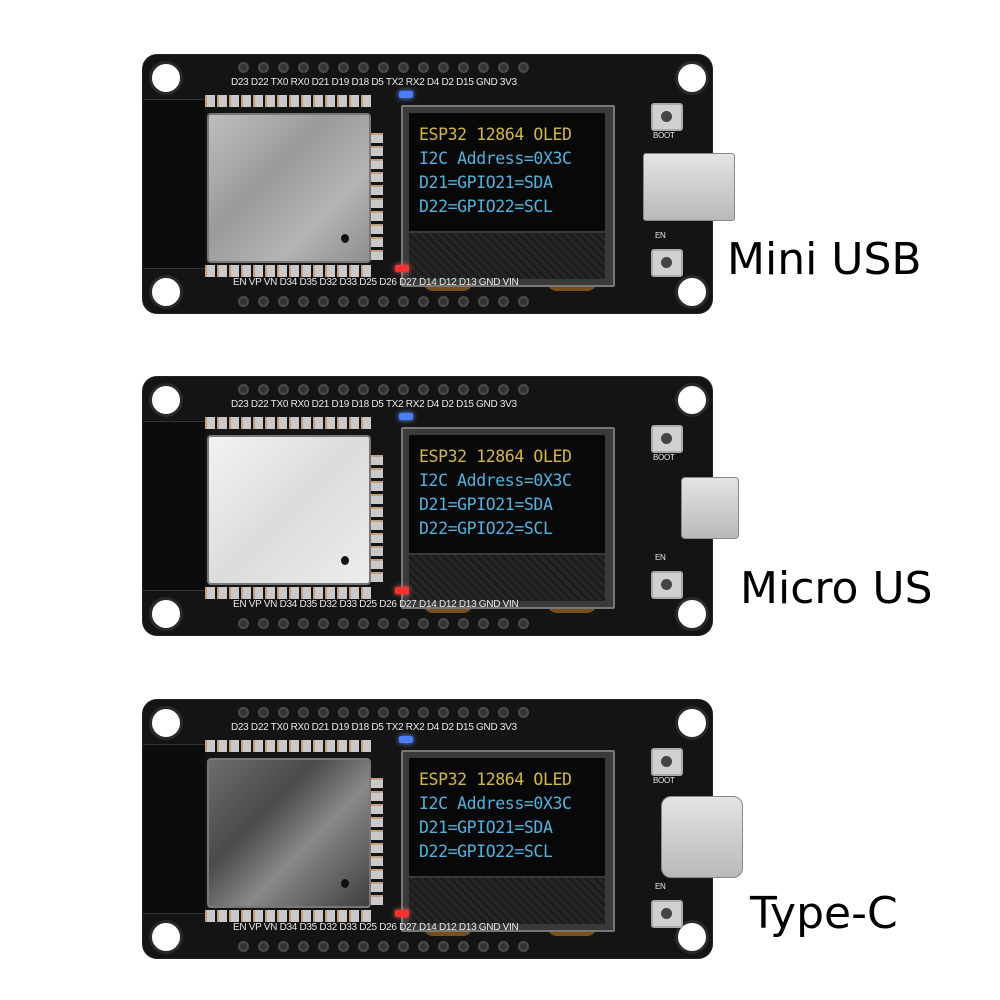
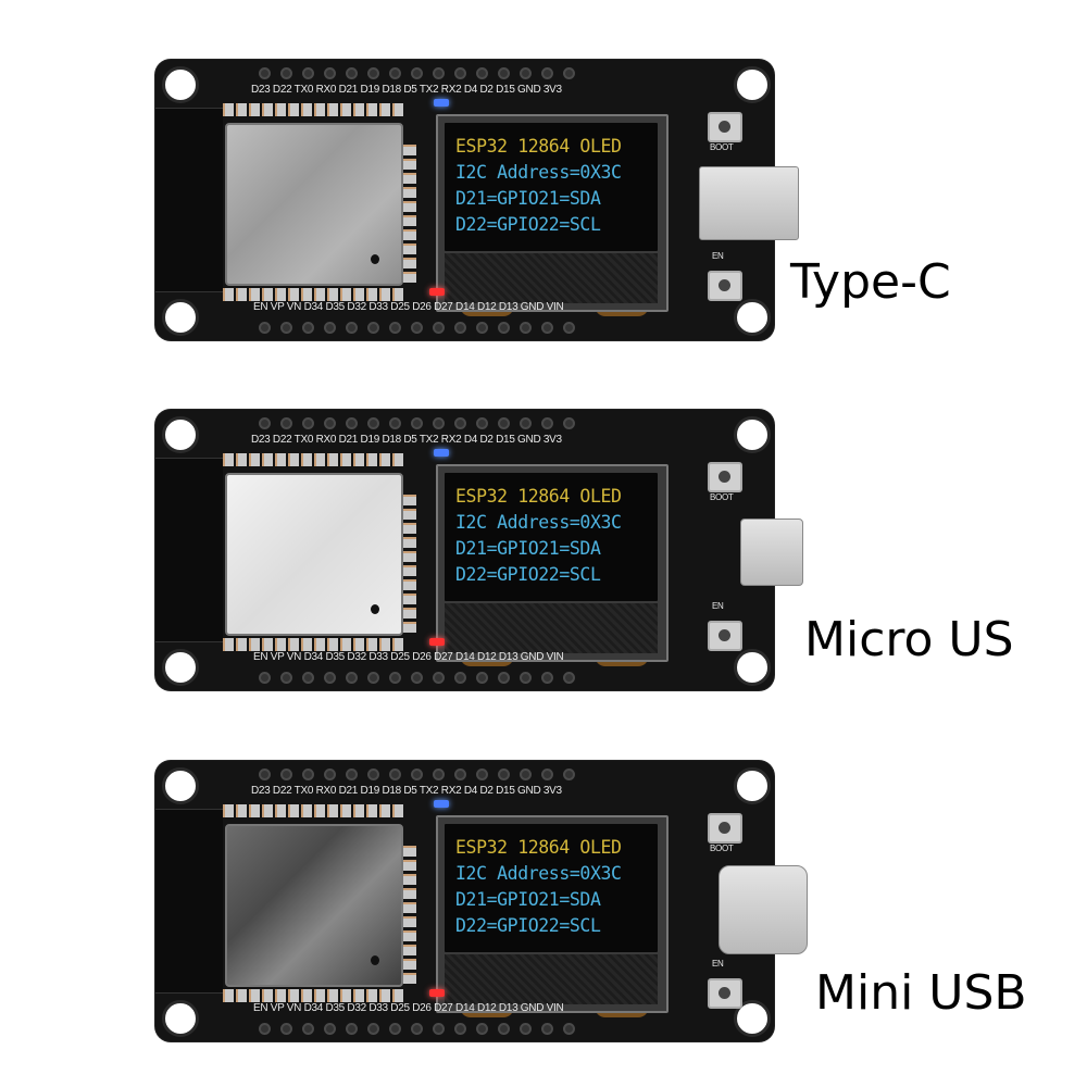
  D23 D22 TX0 RX0 D21 D19 D18 D5 TX2 RX2 D4 D2 D15 GND 3V3
  ESP32 12864 OLED
  I2C Address=0X3C
  D21=GPIO21=SDA
  D22=GPIO22=SCL
  EN VP VN D34 D35 D32 D33 D25 D26 D27 D14 D12 D13 GND VIN
  BOOT
  EN
- Mini USB
+ Type-C
  D23 D22 TX0 RX0 D21 D19 D18 D5 TX2 RX2 D4 D2 D15 GND 3V3
  ESP32 12864 OLED
  I2C Address=0X3C
  D21=GPIO21=SDA
  D22=GPIO22=SCL
  EN VP VN D34 D35 D32 D33 D25 D26 D27 D14 D12 D13 GND VIN
  BOOT
  EN
  Micro US
  D23 D22 TX0 RX0 D21 D19 D18 D5 TX2 RX2 D4 D2 D15 GND 3V3
  ESP32 12864 OLED
  I2C Address=0X3C
  D21=GPIO21=SDA
  D22=GPIO22=SCL
  EN VP VN D34 D35 D32 D33 D25 D26 D27 D14 D12 D13 GND VIN
  BOOT
  EN
- Type-C
+ Mini USB
